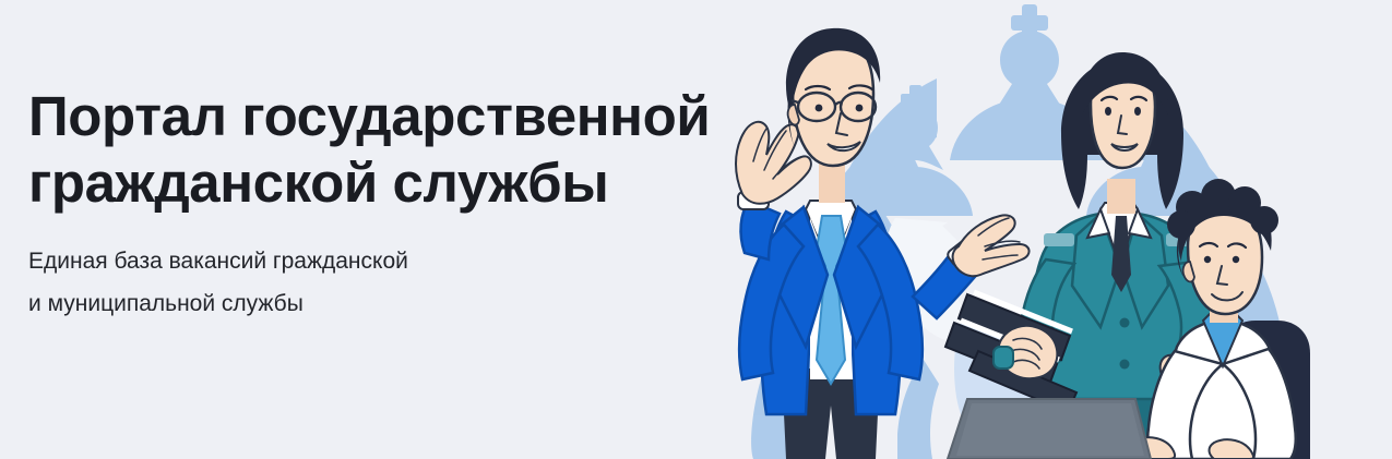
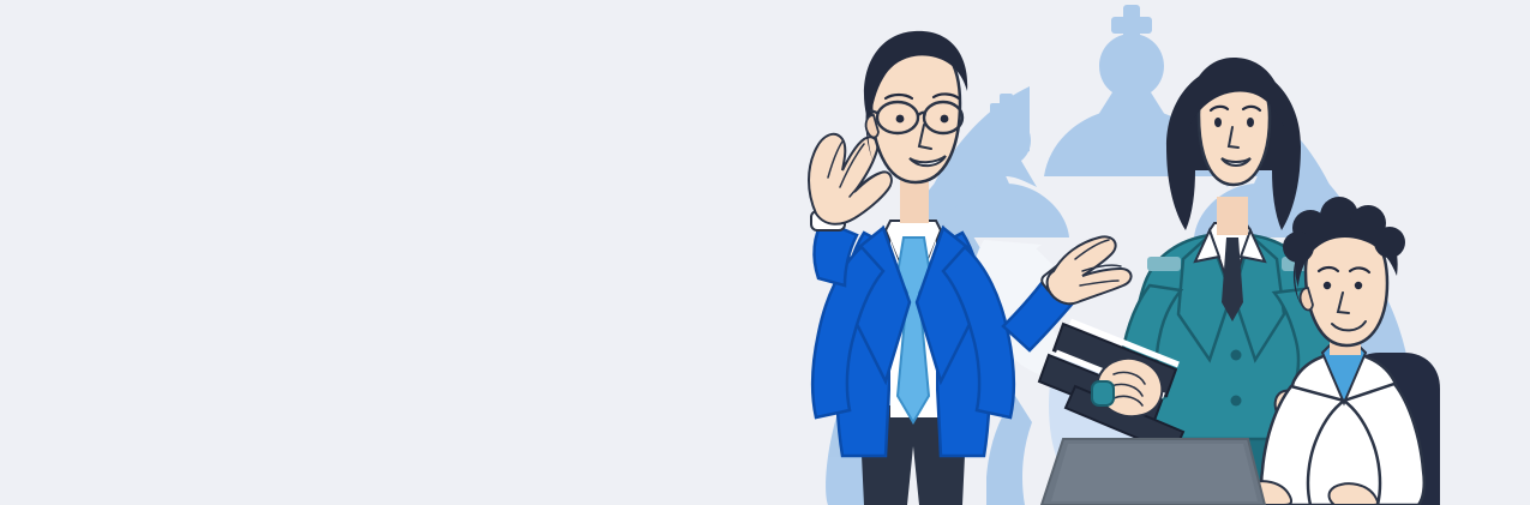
- Портал государственной
- гражданской службы
- Единая база вакансий гражданской
- и муниципальной службы
